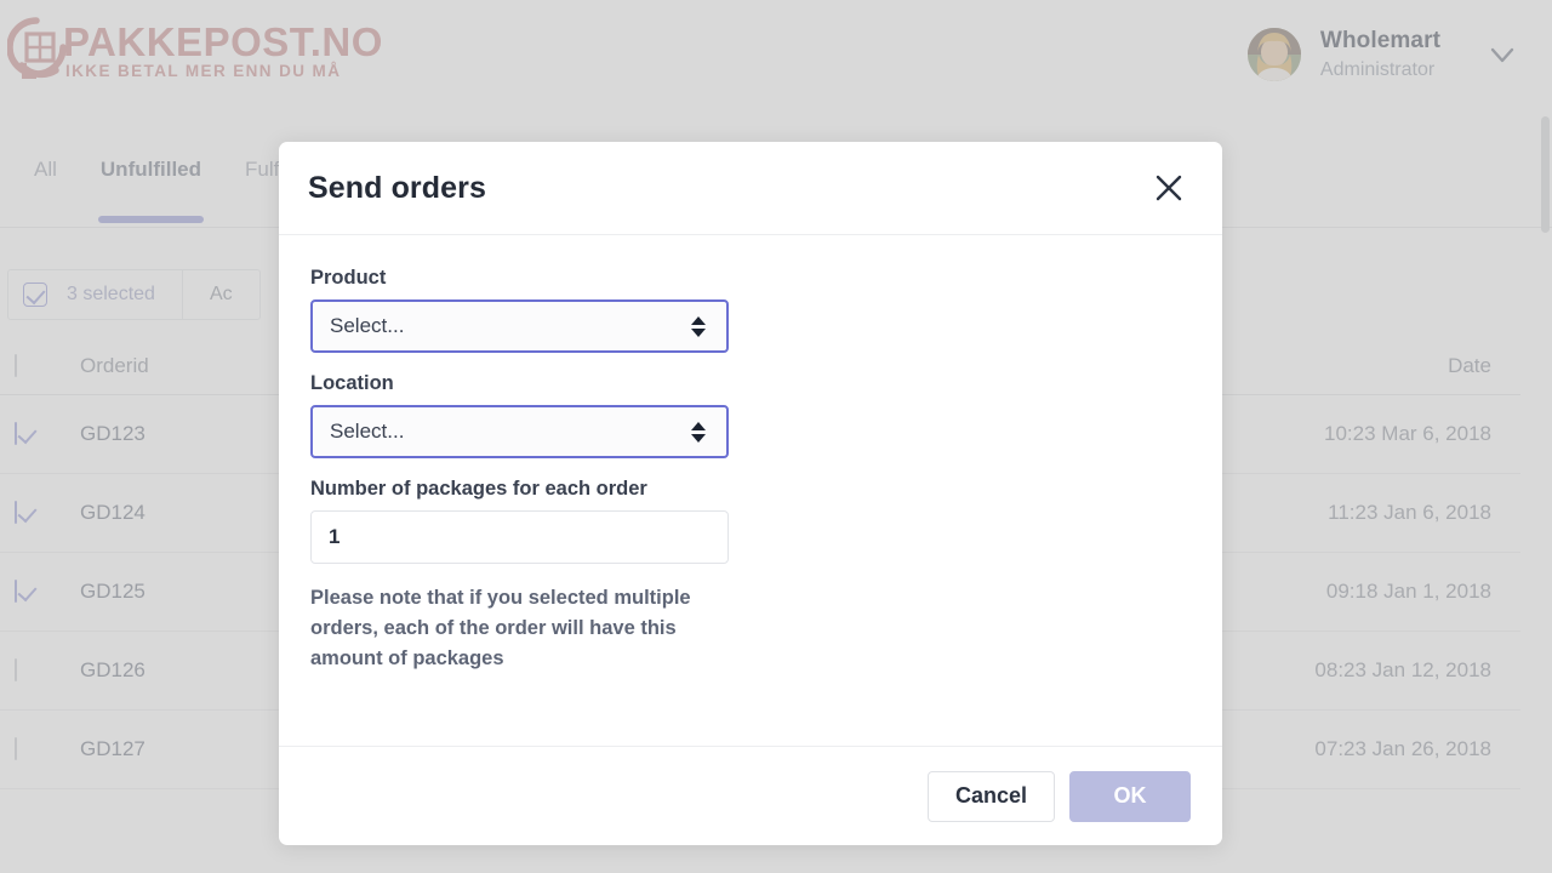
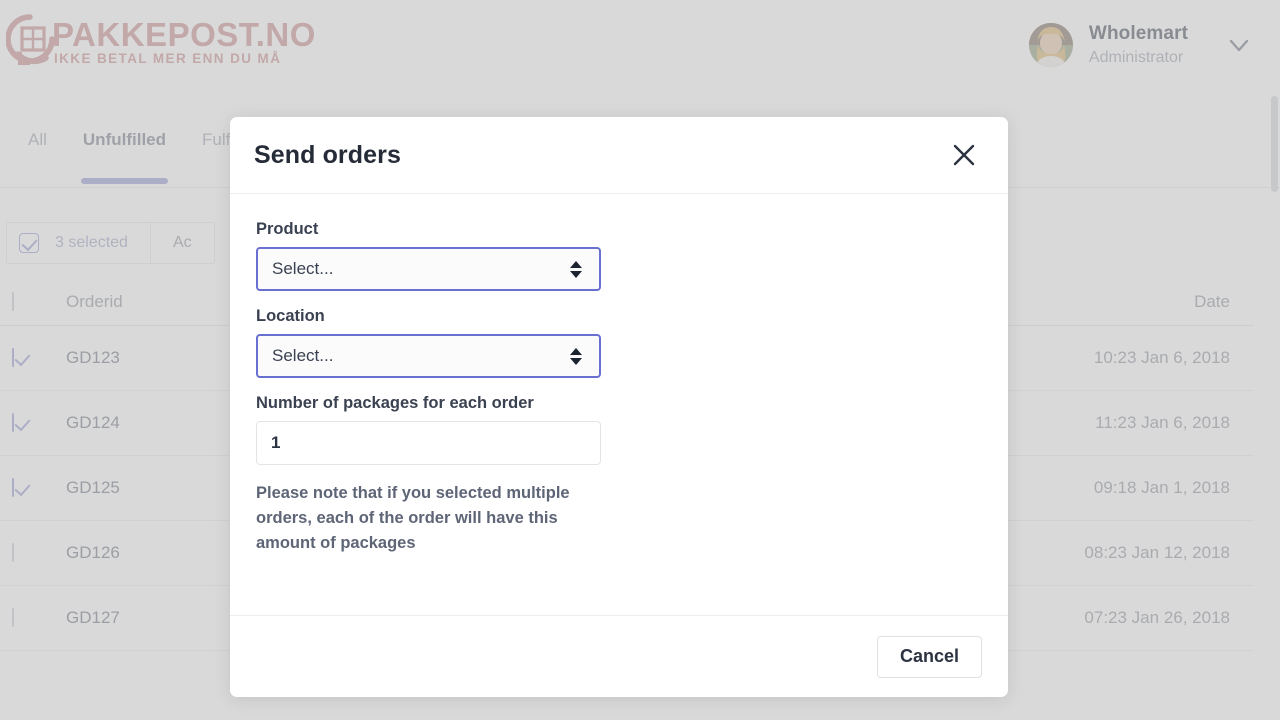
  PAKKEPOST.NO
  IKKE BETAL MER ENN DU MÅ
  Wholemart
  Administrator
  All
  Unfulfilled
  3 selected
  Ac
  Orderid
  Date
  GD123
- 10:23 Mar 6, 2018
+ 10:23 Jan 6, 2018
  GD124
  11:23 Jan 6, 2018
  GD125
  09:18 Jan 1, 2018
  GD126
  08:23 Jan 12, 2018
  GD127
  07:23 Jan 26, 2018
  Send orders
  Product
  Select...
  Location
  Select...
  Number of packages for each order
  1
  Please note that if you selected multiple orders, each of the order will have this amount of packages
  Cancel
- OK
